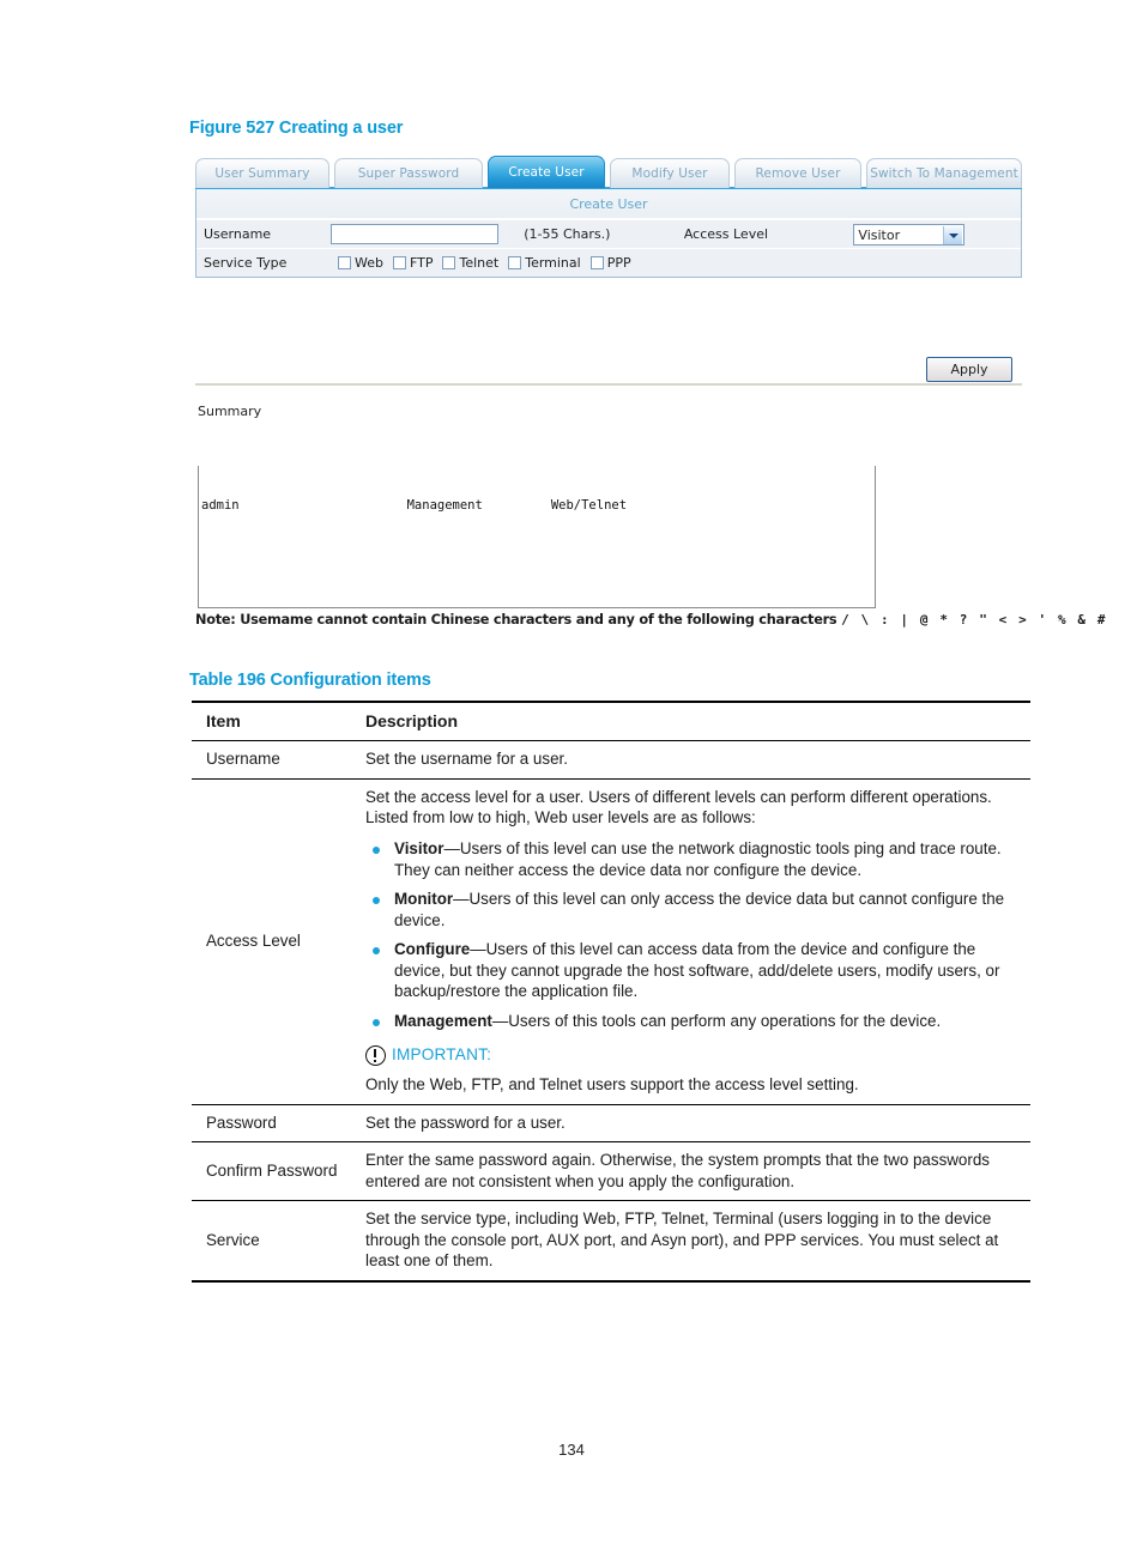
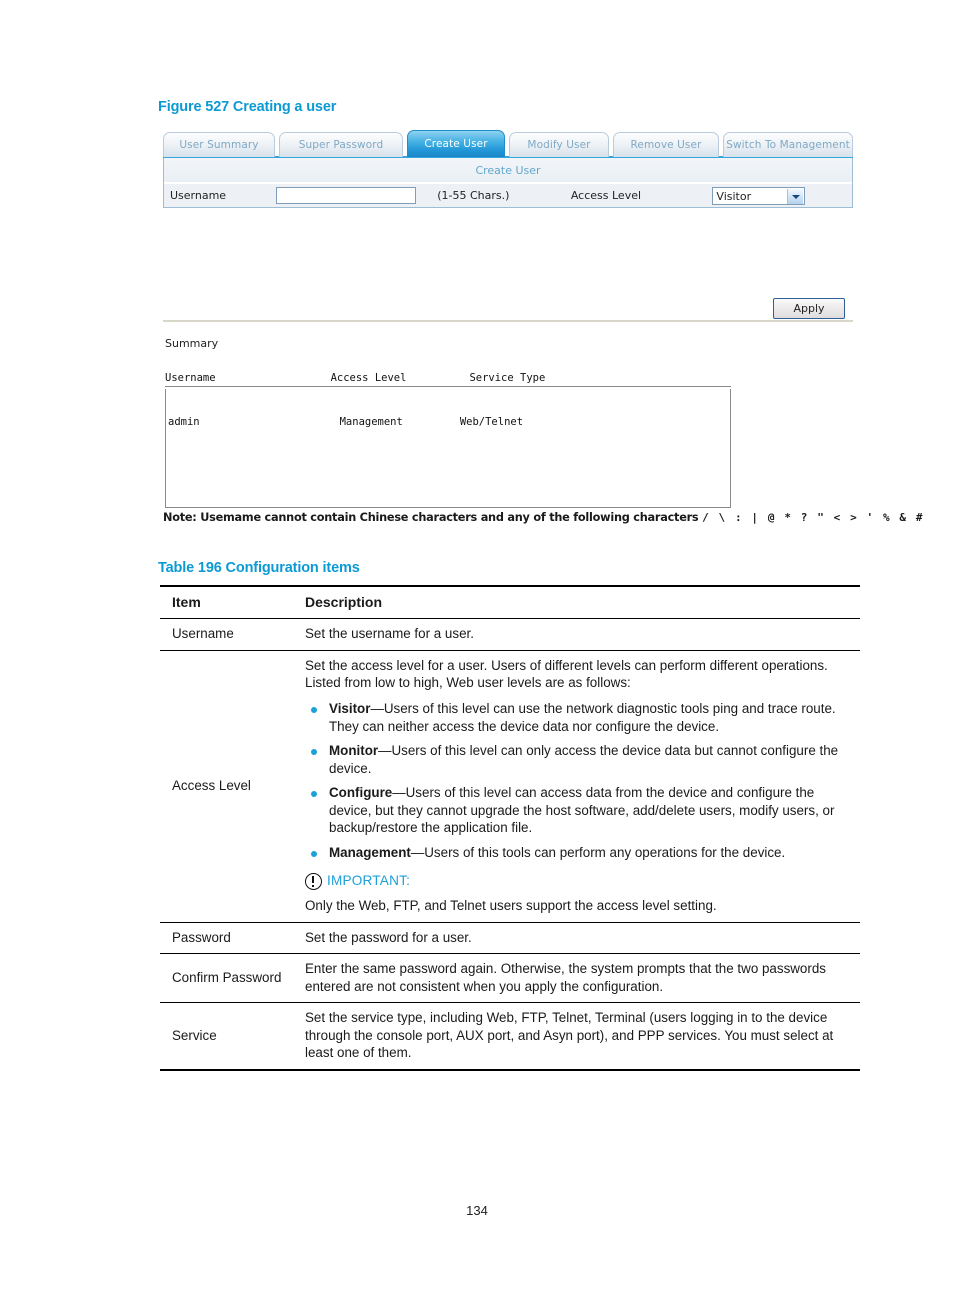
  Figure 527 Creating a user
  User Summary
  Super Password
  Create User
  Modify User
  Remove User
  Switch To Management
  Create User
  Username
  (1-55 Chars.)
  Access Level
  Visitor
- Service Type
- Web
- FTP
- Telnet
- Terminal
- PPP
  Apply
  Summary
+ Username Access Level Service Type
  admin Management Web/Telnet
  Note: Usemame cannot contain Chinese characters and any of the following characters / \ : | @ * ? " < > ' % & #
  Table 196 Configuration items
  Item	Description
  Username	Set the username for a user.
  Access Level	Set the access level for a user. Users of different levels can perform different operations. Listed from low to high, Web user levels are as follows: Visitor—Users of this level can use the network diagnostic tools ping and trace route. They can neither access the device data nor configure the device. Monitor—Users of this level can only access the device data but cannot configure the device. Configure—Users of this level can access data from the device and configure the device, but they cannot upgrade the host software, add/delete users, modify users, or backup/restore the application file. Management—Users of this tools can perform any operations for the device. IMPORTANT: Only the Web, FTP, and Telnet users support the access level setting.
  Password	Set the password for a user.
  Confirm Password	Enter the same password again. Otherwise, the system prompts that the two passwords entered are not consistent when you apply the configuration.
  Service	Set the service type, including Web, FTP, Telnet, Terminal (users logging in to the device through the console port, AUX port, and Asyn port), and PPP services. You must select at least one of them.
  134
